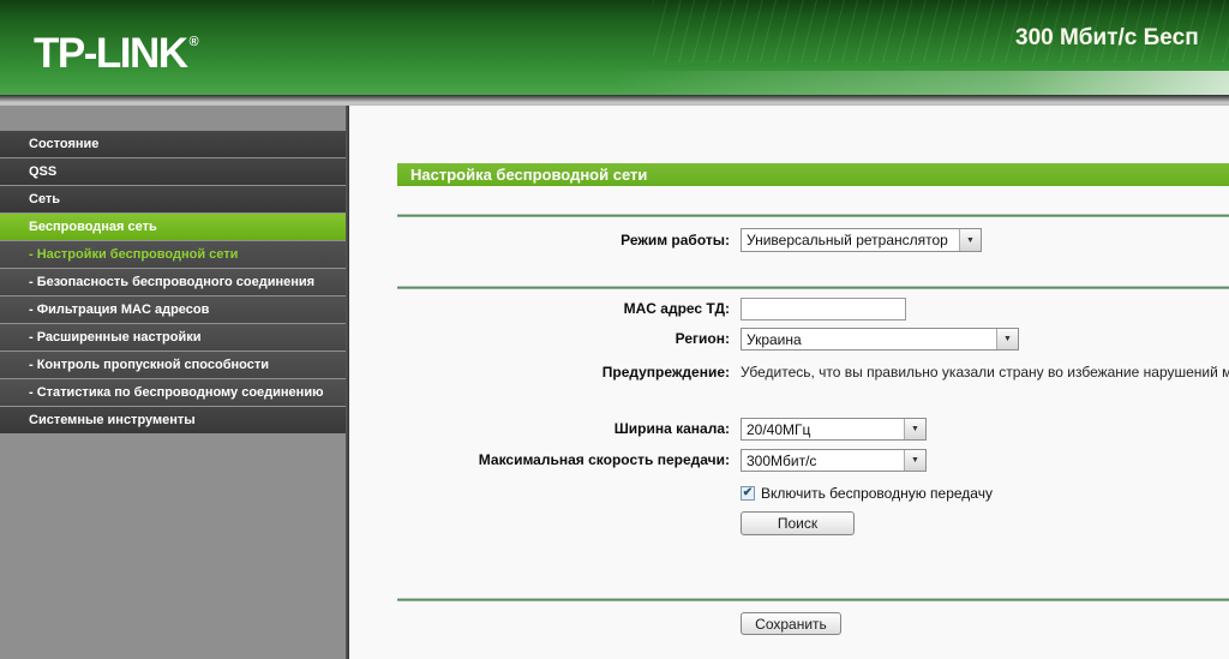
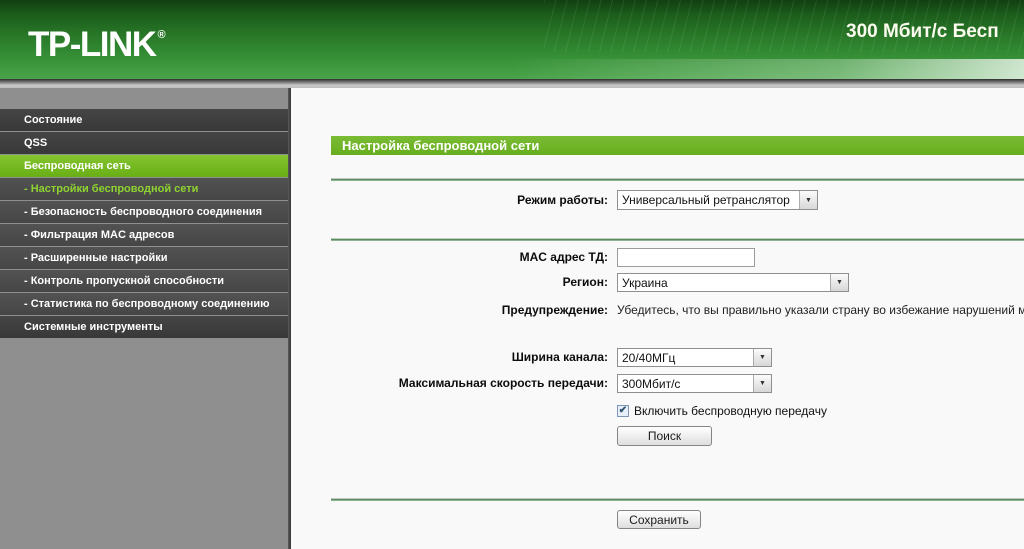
  TP-LINK ®
  300 Мбит/с Бесп
  Состояние
  QSS
- Сеть
  Беспроводная сеть
  - Настройки беспроводной сети
  - Безопасность беспроводного соединения
  - Фильтрация MAC адресов
  - Расширенные настройки
  - Контроль пропускной способности
  - Статистика по беспроводному соединению
  Системные инструменты
  Настройка беспроводной сети
  Режим работы:
  Универсальный ретранслятор
  MAC адрес ТД:
  Регион:
  Украина
  Предупреждение:
  Убедитесь, что вы правильно указали страну во избежание нарушений м
  Ширина канала:
  20/40МГц
  Максимальная скорость передачи:
  300Мбит/с
  ✔
  Включить беспроводную передачу
  Поиск
  Сохранить
